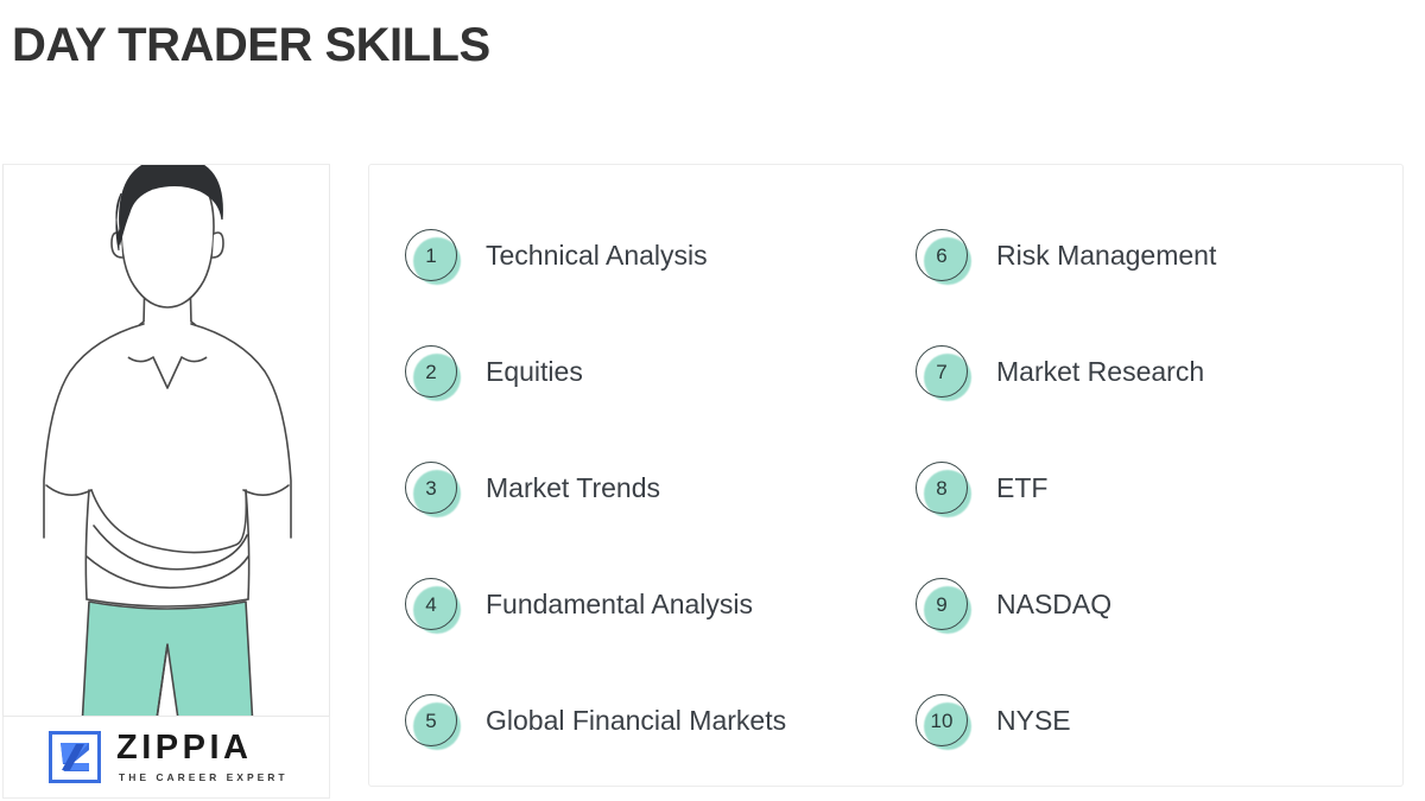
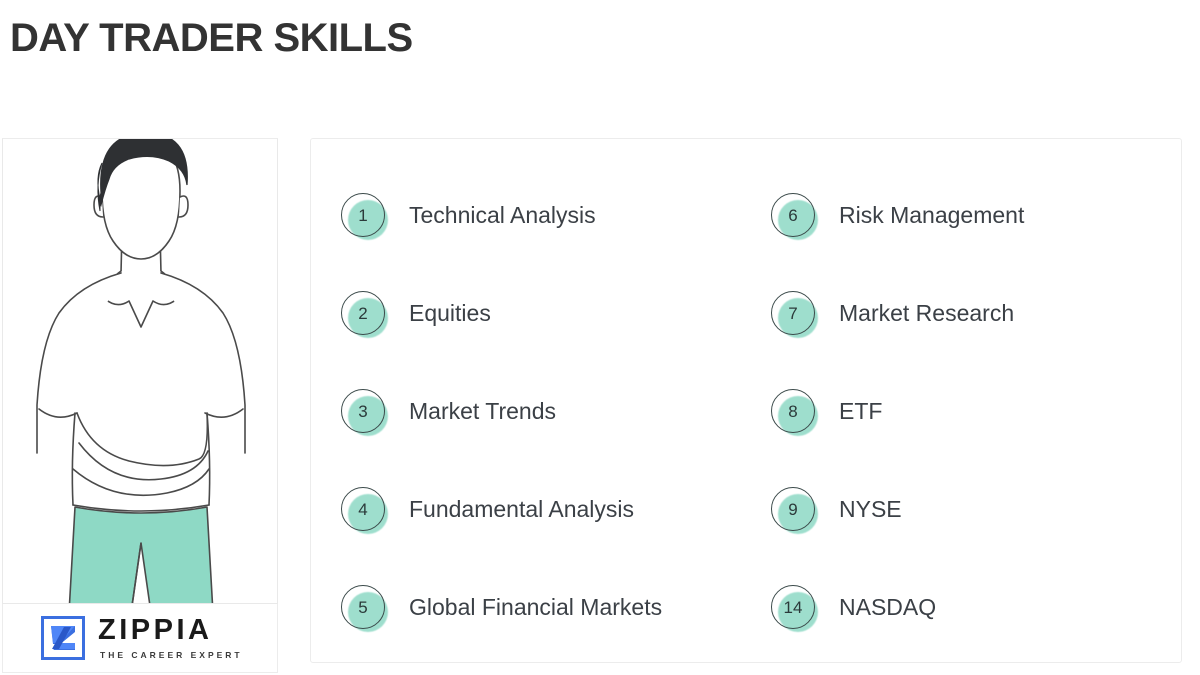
  DAY TRADER SKILLS
  ZIPPIA
  THE CAREER EXPERT
  1
  Technical Analysis
  6
  Risk Management
  2
  Equities
  7
  Market Research
  3
  Market Trends
  8
  ETF
  4
  Fundamental Analysis
  9
- NASDAQ
+ NYSE
  5
  Global Financial Markets
- 10
+ 14
- NYSE
+ NASDAQ
